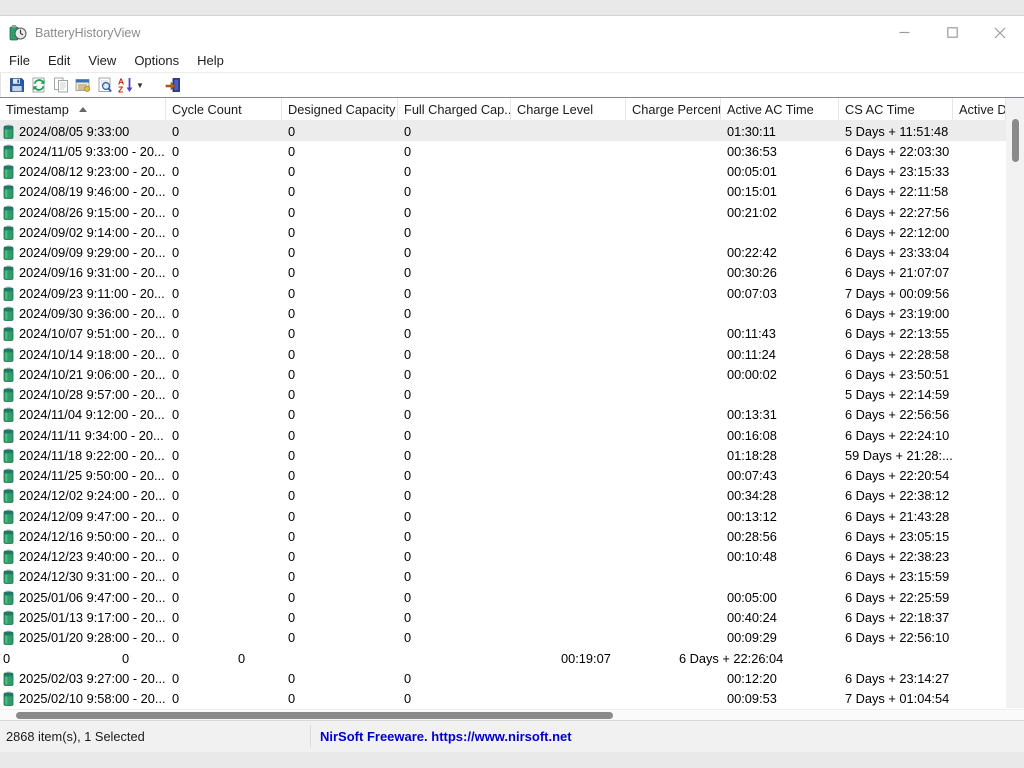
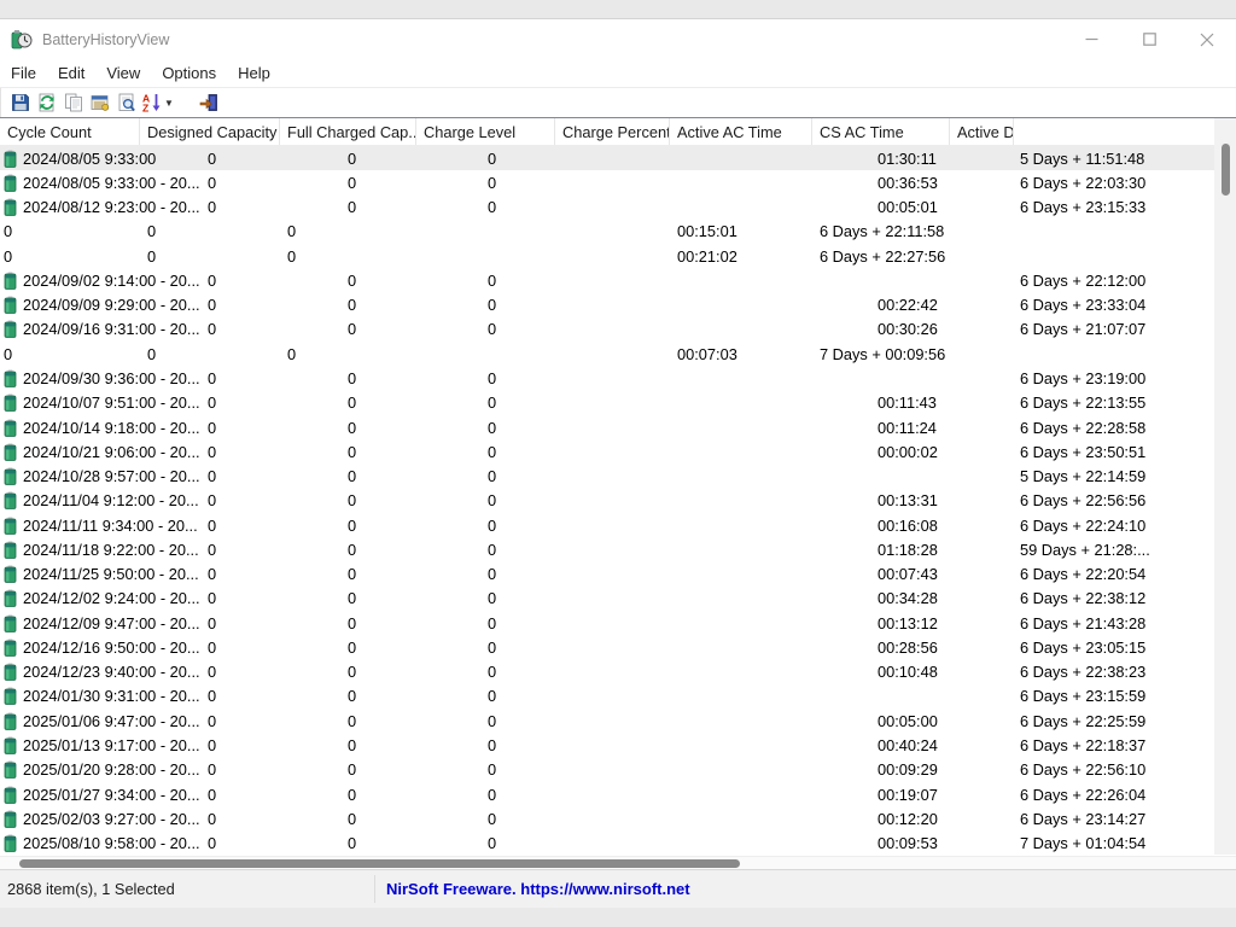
  BatteryHistoryView
  File
  Edit
  View
  Options
  Help
  A
  Z
  ▼
- Timestamp
  Cycle Count
  Designed Capacity
  Full Charged Cap..
  Charge Level
  Charge Percent
  Active AC Time
  CS AC Time
  Active D
  2024/08/05 9:33:00
  0
  0
  0
  01:30:11
  5 Days + 11:51:48
- 2024/11/05 9:33:00 - 20...
+ 2024/08/05 9:33:00 - 20...
  0
  0
  0
  00:36:53
  6 Days + 22:03:30
  2024/08/12 9:23:00 - 20...
  0
  0
  0
  00:05:01
  6 Days + 23:15:33
- 2024/08/19 9:46:00 - 20...
  0
  0
  0
  00:15:01
  6 Days + 22:11:58
- 2024/08/26 9:15:00 - 20...
  0
  0
  0
  00:21:02
  6 Days + 22:27:56
  2024/09/02 9:14:00 - 20...
  0
  0
  0
  6 Days + 22:12:00
  2024/09/09 9:29:00 - 20...
  0
  0
  0
  00:22:42
  6 Days + 23:33:04
  2024/09/16 9:31:00 - 20...
  0
  0
  0
  00:30:26
  6 Days + 21:07:07
- 2024/09/23 9:11:00 - 20...
  0
  0
  0
  00:07:03
  7 Days + 00:09:56
  2024/09/30 9:36:00 - 20...
  0
  0
  0
  6 Days + 23:19:00
  2024/10/07 9:51:00 - 20...
  0
  0
  0
  00:11:43
  6 Days + 22:13:55
  2024/10/14 9:18:00 - 20...
  0
  0
  0
  00:11:24
  6 Days + 22:28:58
  2024/10/21 9:06:00 - 20...
  0
  0
  0
  00:00:02
  6 Days + 23:50:51
  2024/10/28 9:57:00 - 20...
  0
  0
  0
  5 Days + 22:14:59
  2024/11/04 9:12:00 - 20...
  0
  0
  0
  00:13:31
  6 Days + 22:56:56
  2024/11/11 9:34:00 - 20...
  0
  0
  0
  00:16:08
  6 Days + 22:24:10
  2024/11/18 9:22:00 - 20...
  0
  0
  0
  01:18:28
  59 Days + 21:28:...
  2024/11/25 9:50:00 - 20...
  0
  0
  0
  00:07:43
  6 Days + 22:20:54
  2024/12/02 9:24:00 - 20...
  0
  0
  0
  00:34:28
  6 Days + 22:38:12
  2024/12/09 9:47:00 - 20...
  0
  0
  0
  00:13:12
  6 Days + 21:43:28
  2024/12/16 9:50:00 - 20...
  0
  0
  0
  00:28:56
  6 Days + 23:05:15
  2024/12/23 9:40:00 - 20...
  0
  0
  0
  00:10:48
  6 Days + 22:38:23
- 2024/12/30 9:31:00 - 20...
+ 2024/01/30 9:31:00 - 20...
  0
  0
  0
  6 Days + 23:15:59
  2025/01/06 9:47:00 - 20...
  0
  0
  0
  00:05:00
  6 Days + 22:25:59
  2025/01/13 9:17:00 - 20...
  0
  0
  0
  00:40:24
  6 Days + 22:18:37
  2025/01/20 9:28:00 - 20...
  0
  0
  0
  00:09:29
  6 Days + 22:56:10
+ 2025/01/27 9:34:00 - 20...
  0
  0
  0
  00:19:07
  6 Days + 22:26:04
  2025/02/03 9:27:00 - 20...
  0
  0
  0
  00:12:20
  6 Days + 23:14:27
- 2025/02/10 9:58:00 - 20...
+ 2025/08/10 9:58:00 - 20...
  0
  0
  0
  00:09:53
  7 Days + 01:04:54
  2868 item(s), 1 Selected
  NirSoft Freeware. https://www.nirsoft.net
